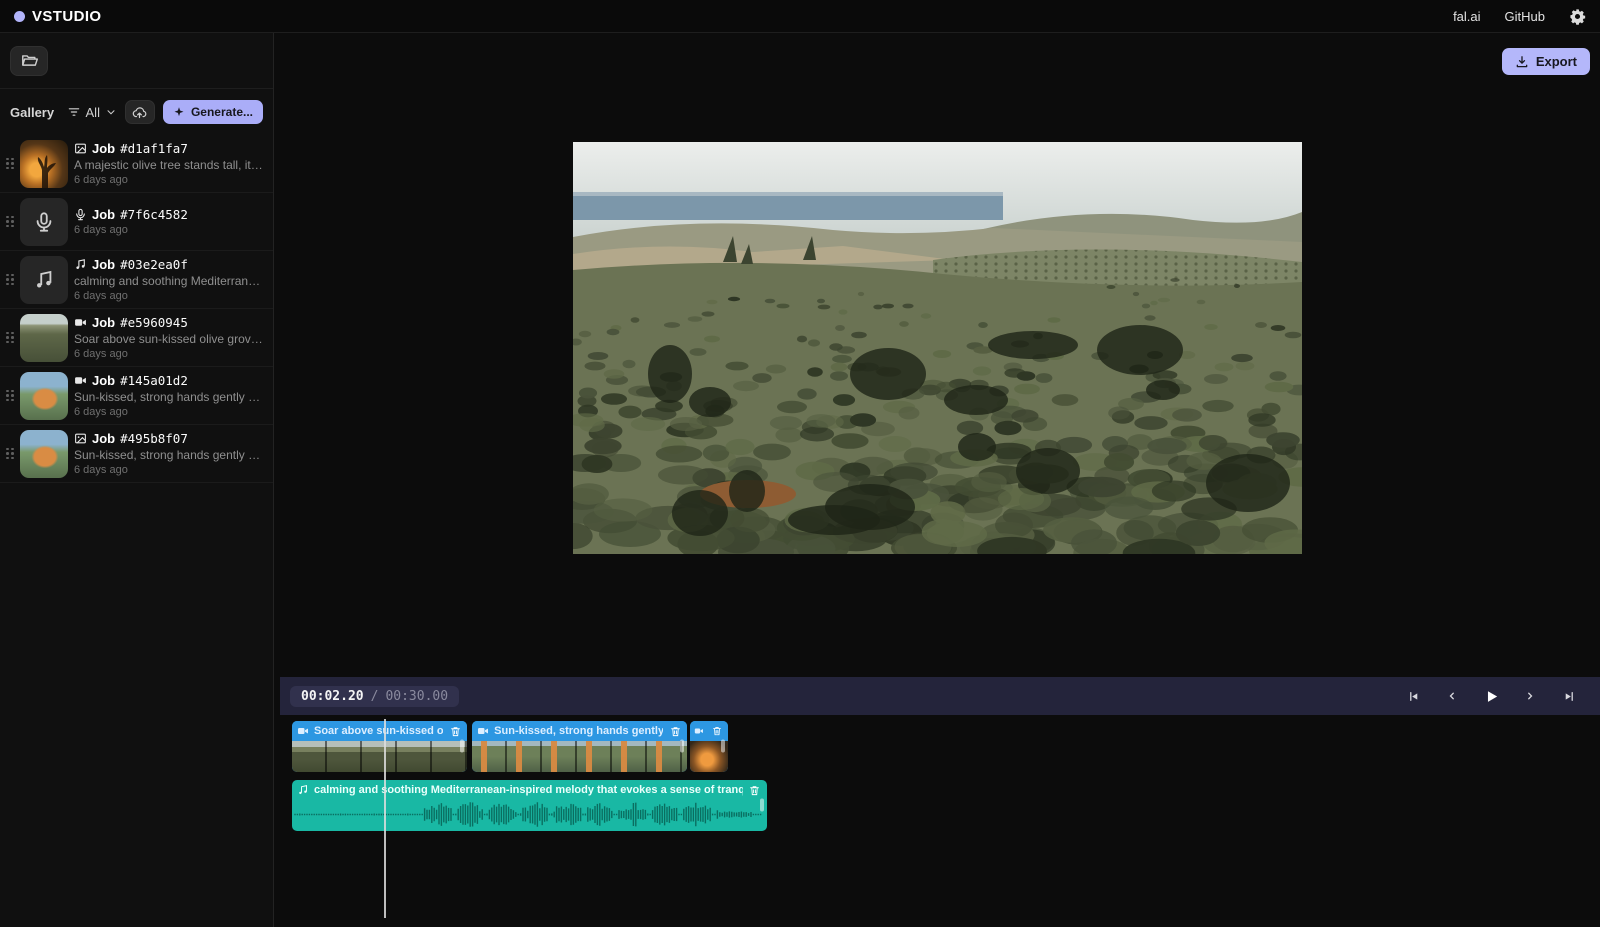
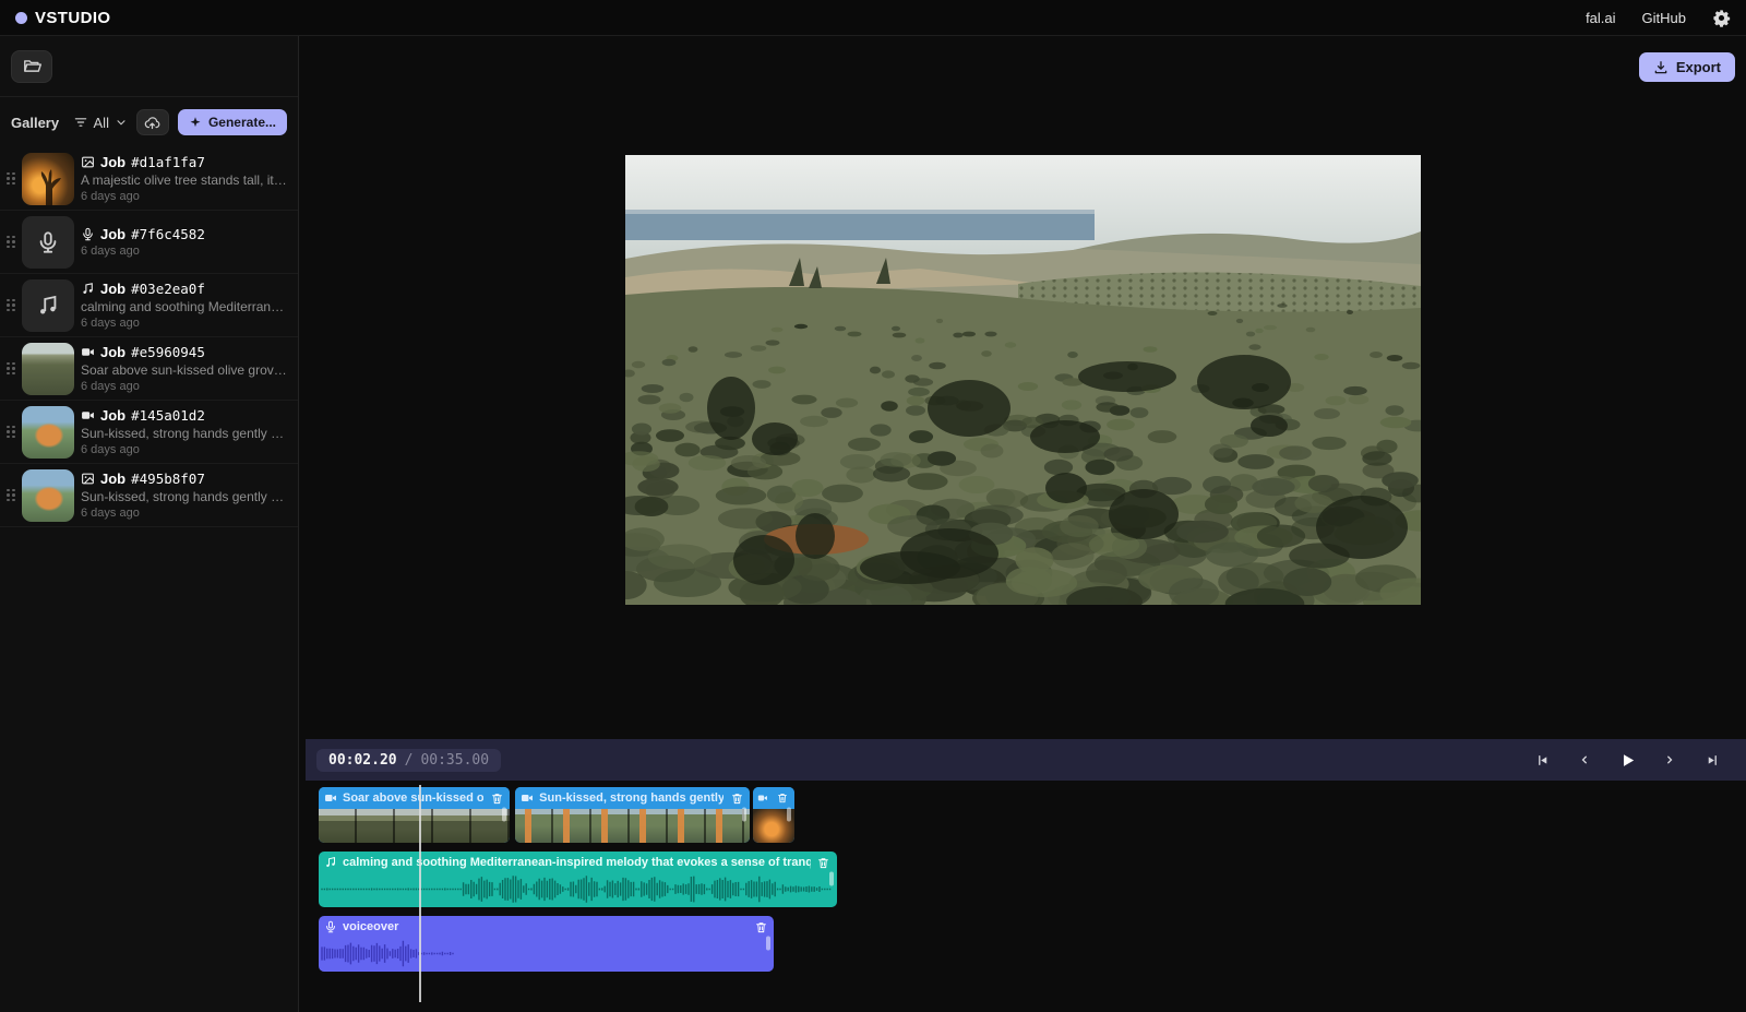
  VSTUDIO
  fal.ai
  GitHub
  Gallery
  All
  Generate...
  Job
  #d1af1fa7
  A majestic olive tree stands tall, its…
  6 days ago
  Job
  #7f6c4582
  6 days ago
  Job
  #03e2ea0f
  calming and soothing Mediterranean
  6 days ago
  Job
  #e5960945
  Soar above sun-kissed olive groves
  6 days ago
  Job
  #145a01d2
  Sun-kissed, strong hands gently plu
  6 days ago
  Job
  #495b8f07
  Sun-kissed, strong hands gently plu
  6 days ago
  Export
  00:02.20
  /
- 00:30.00
+ 00:35.00
  Soar above sun-kissed o
  Sun-kissed, strong hands gently
  calming and soothing Mediterranean-inspired melody that evokes a sense of tranq
+ voiceover
